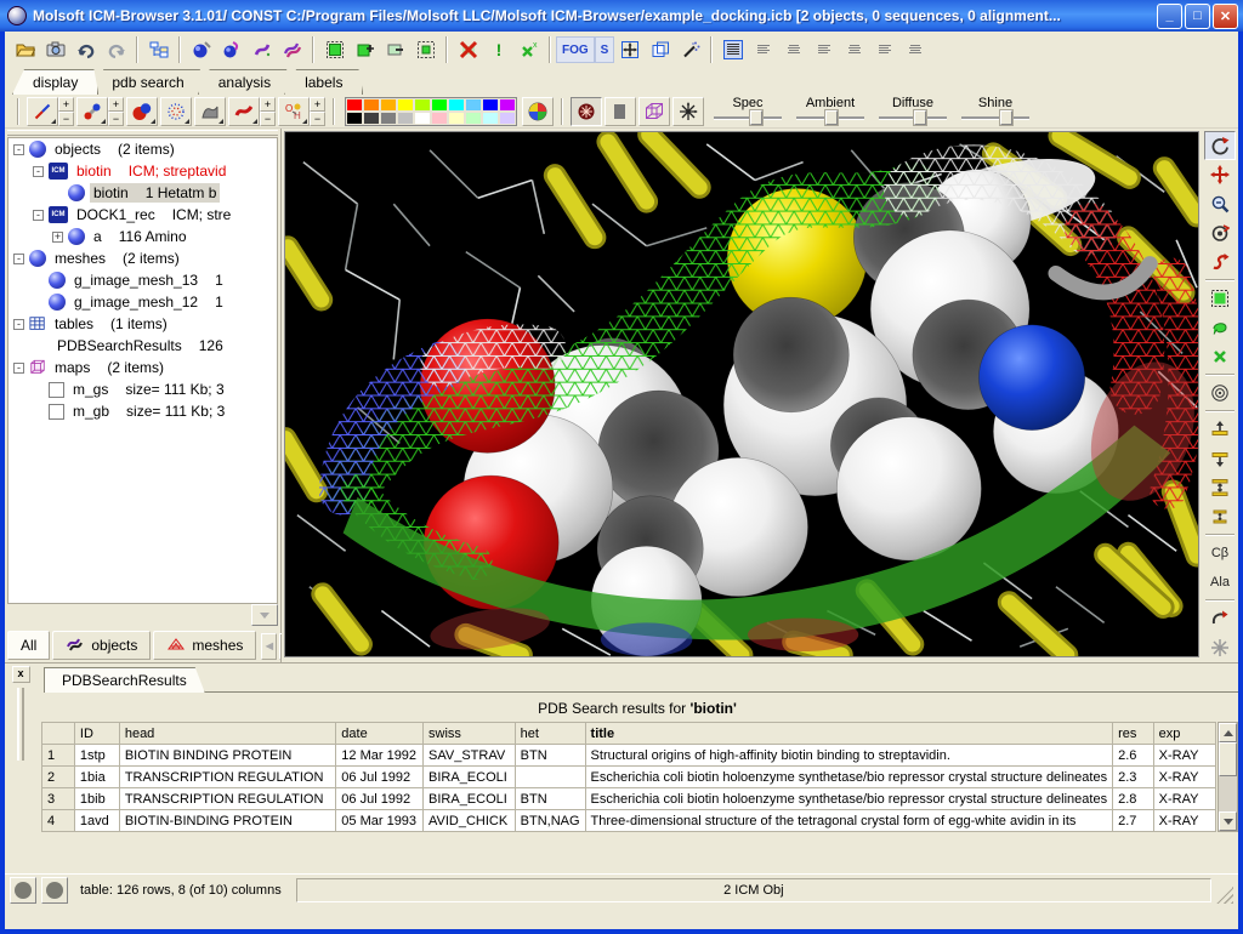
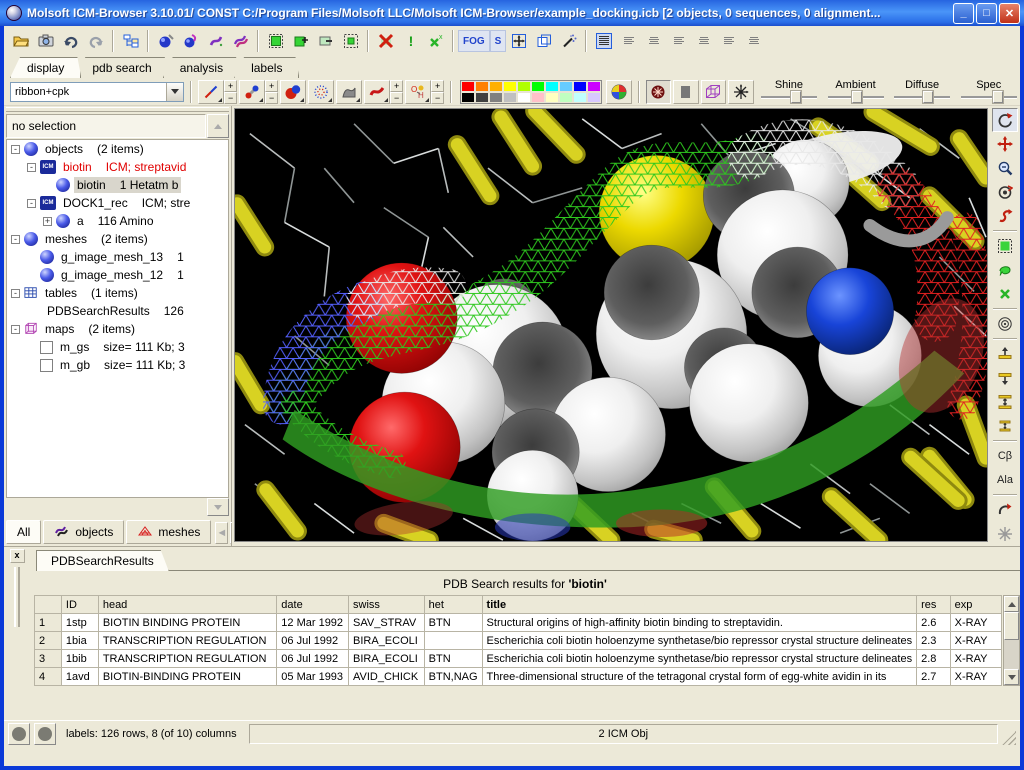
- Molsoft ICM-Browser 3.1.01/ CONST C:/Program Files/Molsoft LLC/Molsoft ICM-Browser/example_docking.icb [2 objects, 0 sequences, 0 alignment...
+ Molsoft ICM-Browser 3.10.01/ CONST C:/Program Files/Molsoft LLC/Molsoft ICM-Browser/example_docking.icb [2 objects, 0 sequences, 0 alignment...
  _
  □
  ✕
  !
  FOG
  S
  display
  pdb search
  analysis
  labels
+ ribbon+cpk
  +
  −
  +
  −
  +
  −
  O
  H
  +
  −
- Spec
+ Shine
  Ambient
  Diffuse
- Shine
+ Spec
+ no selection
  -
  objects
  (2 items)
  -
  biotin
  ICM; streptavid
  biotin
  1 Hetatm b
  -
  DOCK1_rec
  ICM; stre
  +
  a
  116 Amino
  -
  meshes
  (2 items)
  g_image_mesh_13
  1
  g_image_mesh_12
  1
  -
  tables
  (1 items)
  PDBSearchResults
  126
  -
  maps
  (2 items)
  m_gs
  size= 111 Kb; 3
  m_gb
  size= 111 Kb; 3
  All
  objects
  meshes
  ◄
  Cβ
  Ala
  x
  PDBSearchResults
  PDB Search results for 'biotin'
  	ID	head	date	swiss	het	title	res	exp
  1	1stp	BIOTIN BINDING PROTEIN	12 Mar 1992	SAV_STRAV	BTN	Structural origins of high-affinity biotin binding to streptavidin.	2.6	X-RAY
  2	1bia	TRANSCRIPTION REGULATION	06 Jul 1992	BIRA_ECOLI		Escherichia coli biotin holoenzyme synthetase/bio repressor crystal structure delineates	2.3	X-RAY
  3	1bib	TRANSCRIPTION REGULATION	06 Jul 1992	BIRA_ECOLI	BTN	Escherichia coli biotin holoenzyme synthetase/bio repressor crystal structure delineates	2.8	X-RAY
  4	1avd	BIOTIN-BINDING PROTEIN	05 Mar 1993	AVID_CHICK	BTN,NAG	Three-dimensional structure of the tetragonal crystal form of egg-white avidin in its	2.7	X-RAY
- table: 126 rows, 8 (of 10) columns
+ labels: 126 rows, 8 (of 10) columns
  2 ICM Obj
